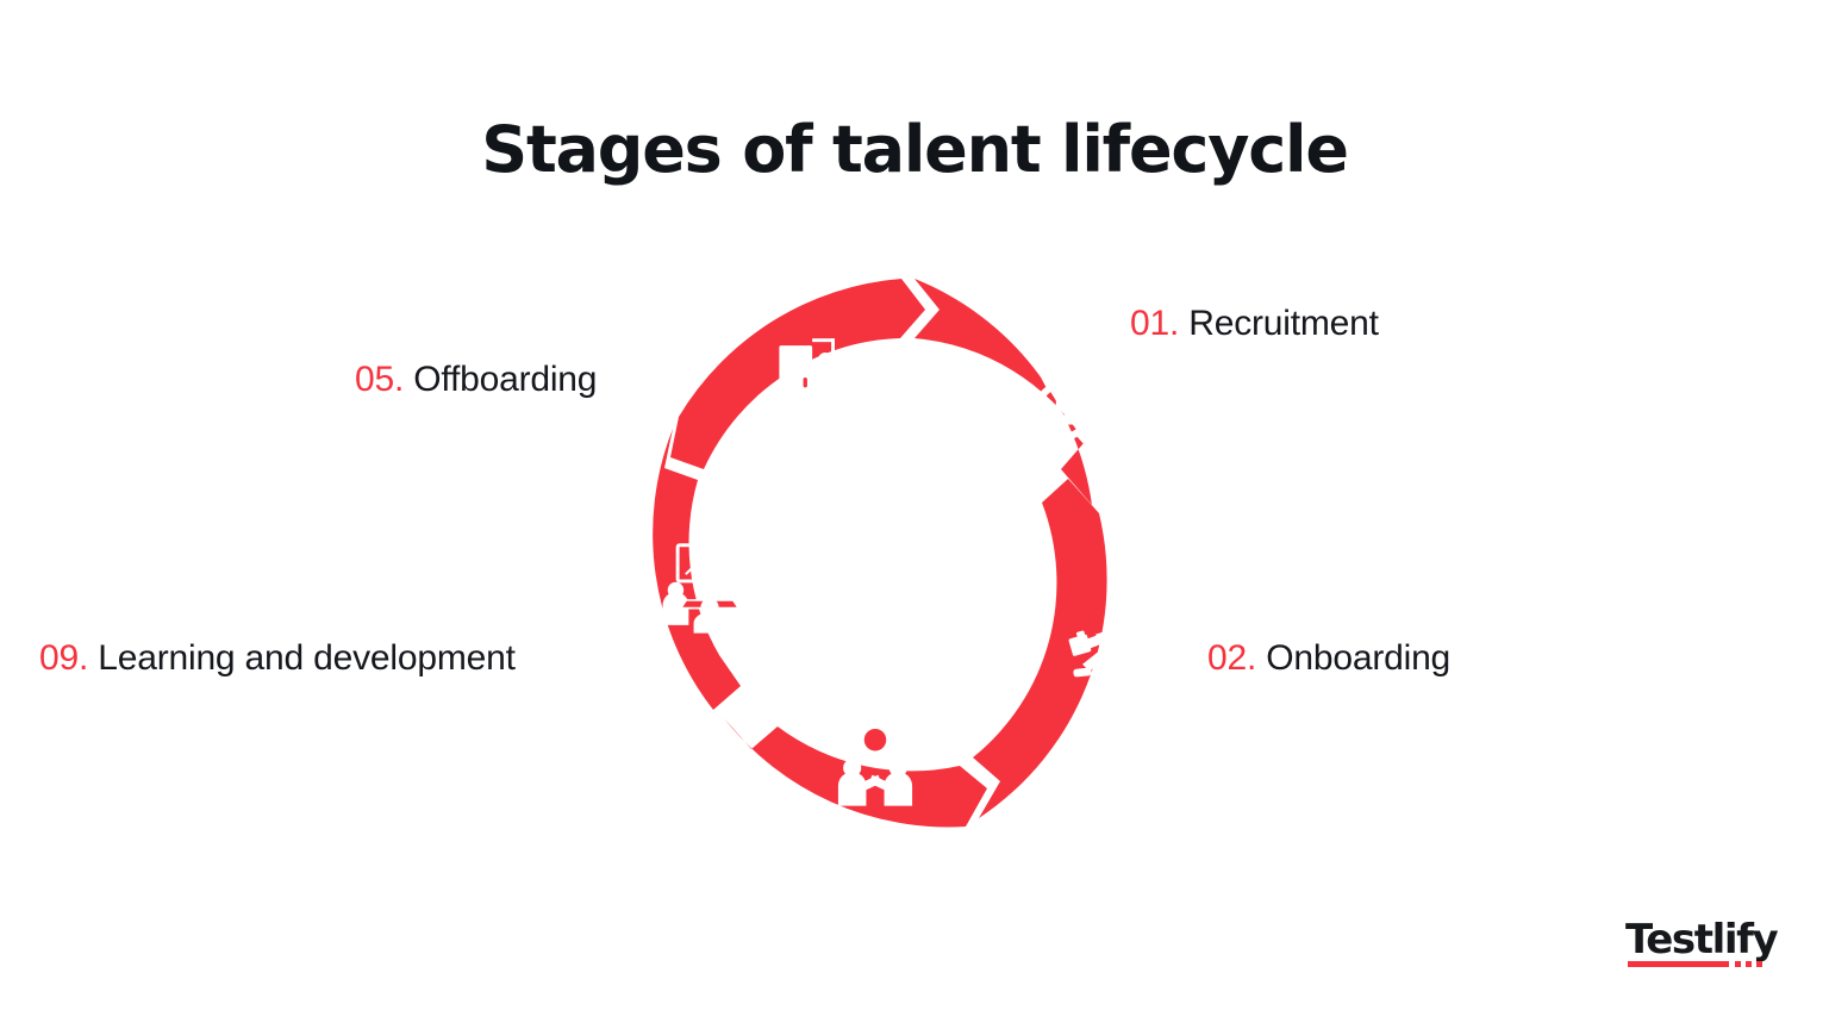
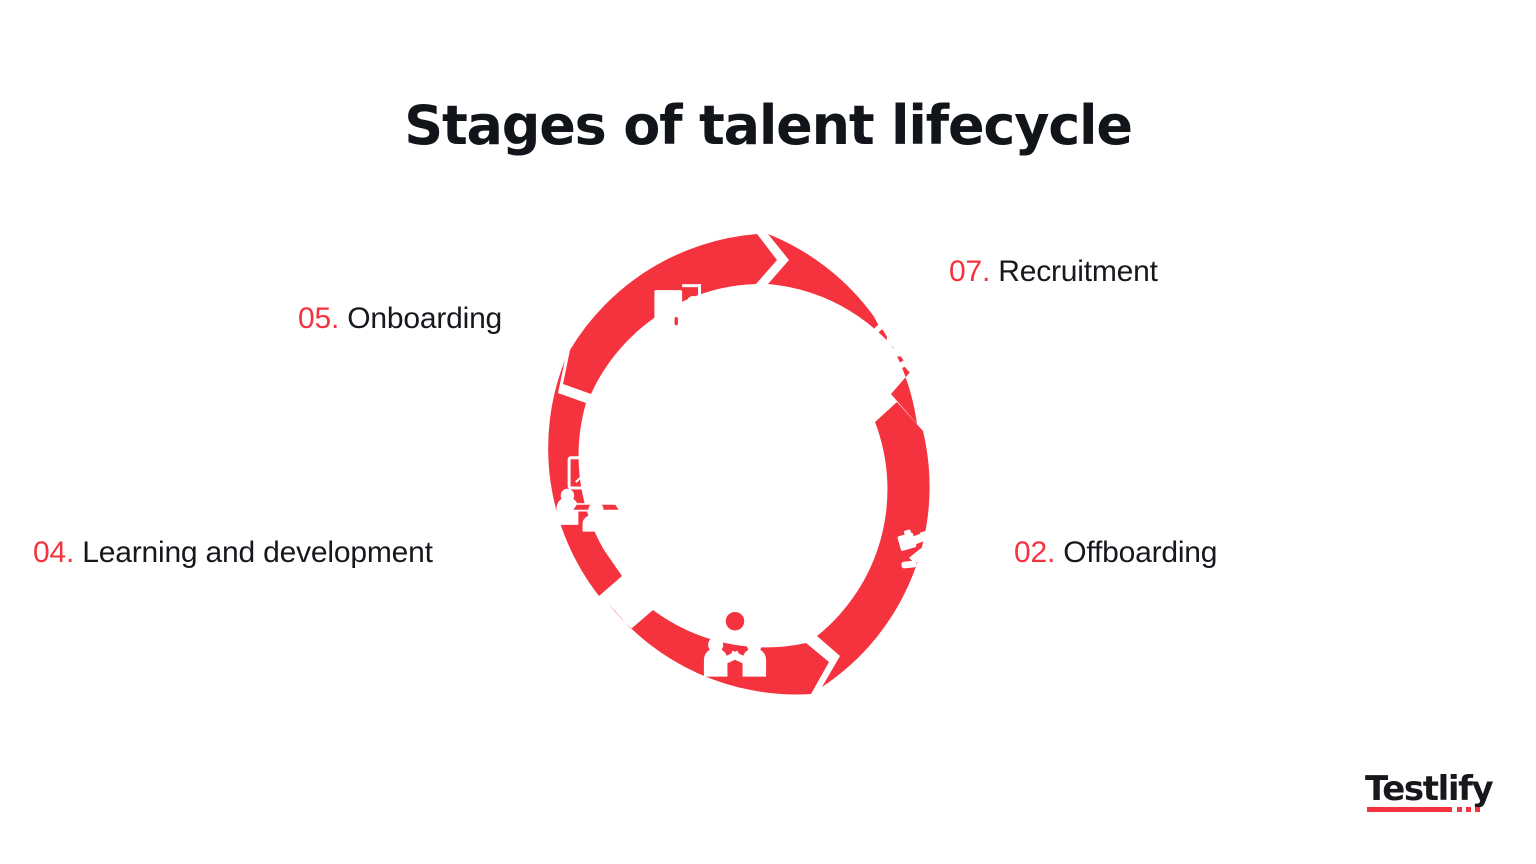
  Stages of talent lifecycle
- 01. Recruitment
+ 07. Recruitment
- 02. Onboarding
+ 02. Offboarding
- 09. Learning and development
+ 04. Learning and development
- 05. Offboarding
+ 05. Onboarding
  Testlify
